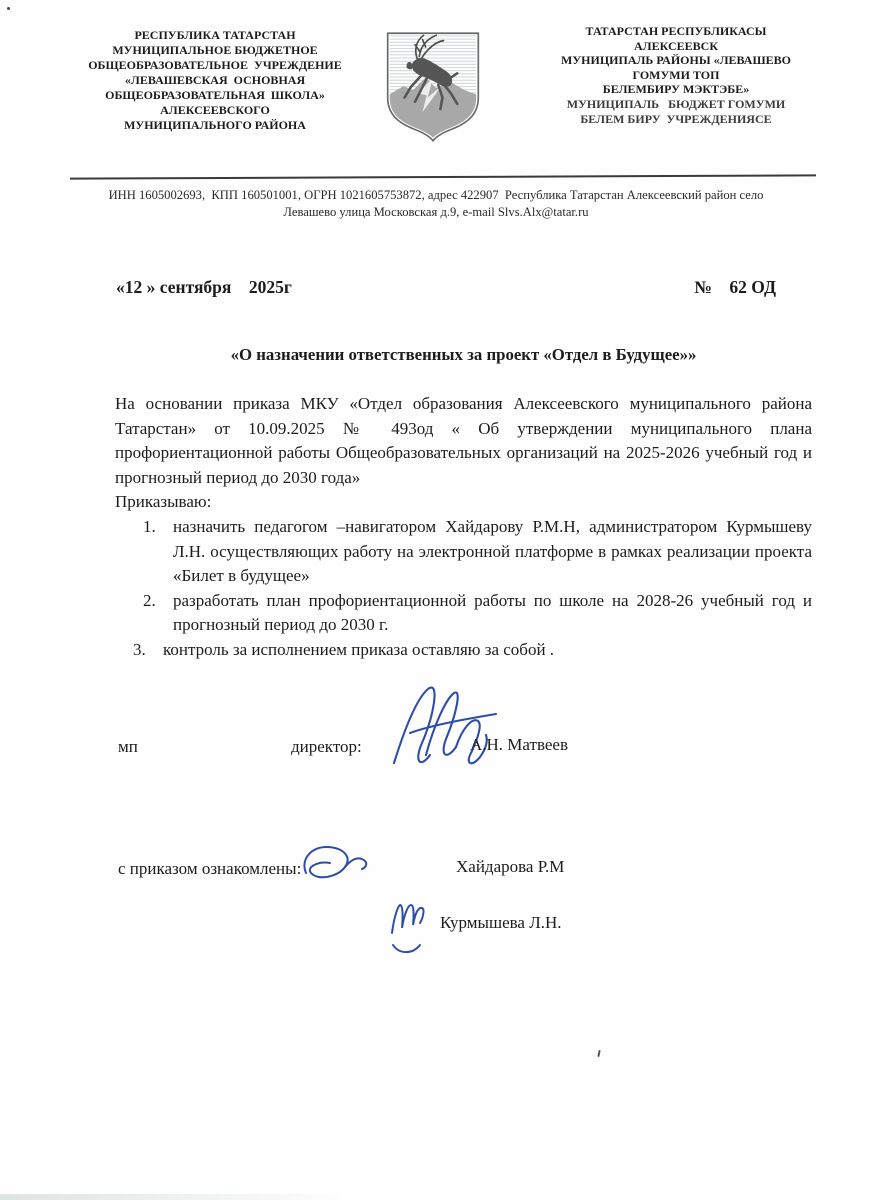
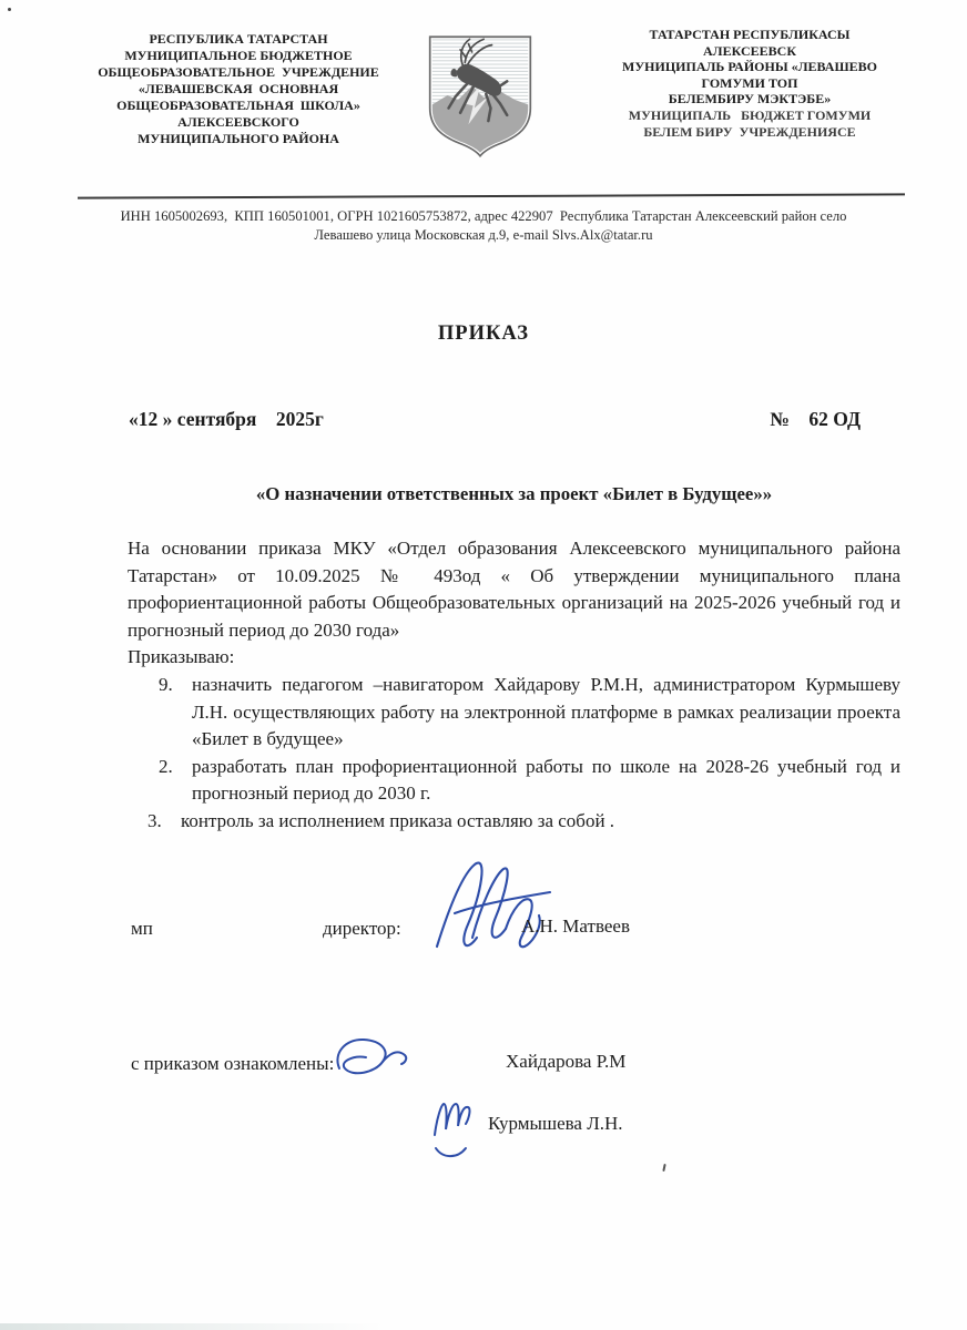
  РЕСПУБЛИКА ТАТАРСТАН
  МУНИЦИПАЛЬНОЕ БЮДЖЕТНОЕ
  ОБЩЕОБРАЗОВАТЕЛЬНОЕ УЧРЕЖДЕНИЕ
  «ЛЕВАШЕВСКАЯ ОСНОВНАЯ
  ОБЩЕОБРАЗОВАТЕЛЬНАЯ ШКОЛА»
  АЛЕКСЕЕВСКОГО
  МУНИЦИПАЛЬНОГО РАЙОНА
  ТАТАРСТАН РЕСПУБЛИКАСЫ
  АЛЕКСЕЕВСК
  МУНИЦИПАЛЬ РАЙОНЫ «ЛЕВАШЕВО
  ГОМУМИ ТОП
  БЕЛЕМБИРУ МЭКТЭБЕ»
  МУНИЦИПАЛЬ БЮДЖЕТ ГОМУМИ
  БЕЛЕМ БИРУ УЧРЕЖДЕНИЯСЕ
  ИНН 1605002693, КПП 160501001, ОГРН 1021605753872, адрес 422907 Республика Татарстан Алексеевский район село
  Левашево улица Московская д.9, e-mail Slvs.Alx@tatar.ru
+ ПРИКАЗ
  «12 » сентября 2025г
  № 62 ОД
- «О назначении ответственных за проект «Отдел в Будущее»»
+ «О назначении ответственных за проект «Билет в Будущее»»
  На основании приказа МКУ «Отдел образования Алексеевского муниципального района Татарстан» от 10.09.2025 № 493од « Об утверждении муниципального плана профориентационной работы Общеобразовательных организаций на 2025-2026 учебный год и прогнозный период до 2030 года»
  Приказываю:
- 1.
+ 9.
  назначить педагогом –навигатором Хайдарову Р.М.Н, администратором Курмышеву Л.Н. осуществляющих работу на электронной платформе в рамках реализации проекта «Билет в будущее»
  2.
  разработать план профориентационной работы по школе на 2028-26 учебный год и прогнозный период до 2030 г.
  3.
  контроль за исполнением приказа оставляю за собой .
  мп
  директор:
  А.Н. Матвеев
  с приказом ознакомлены:
  Хайдарова Р.М
  Курмышева Л.Н.
